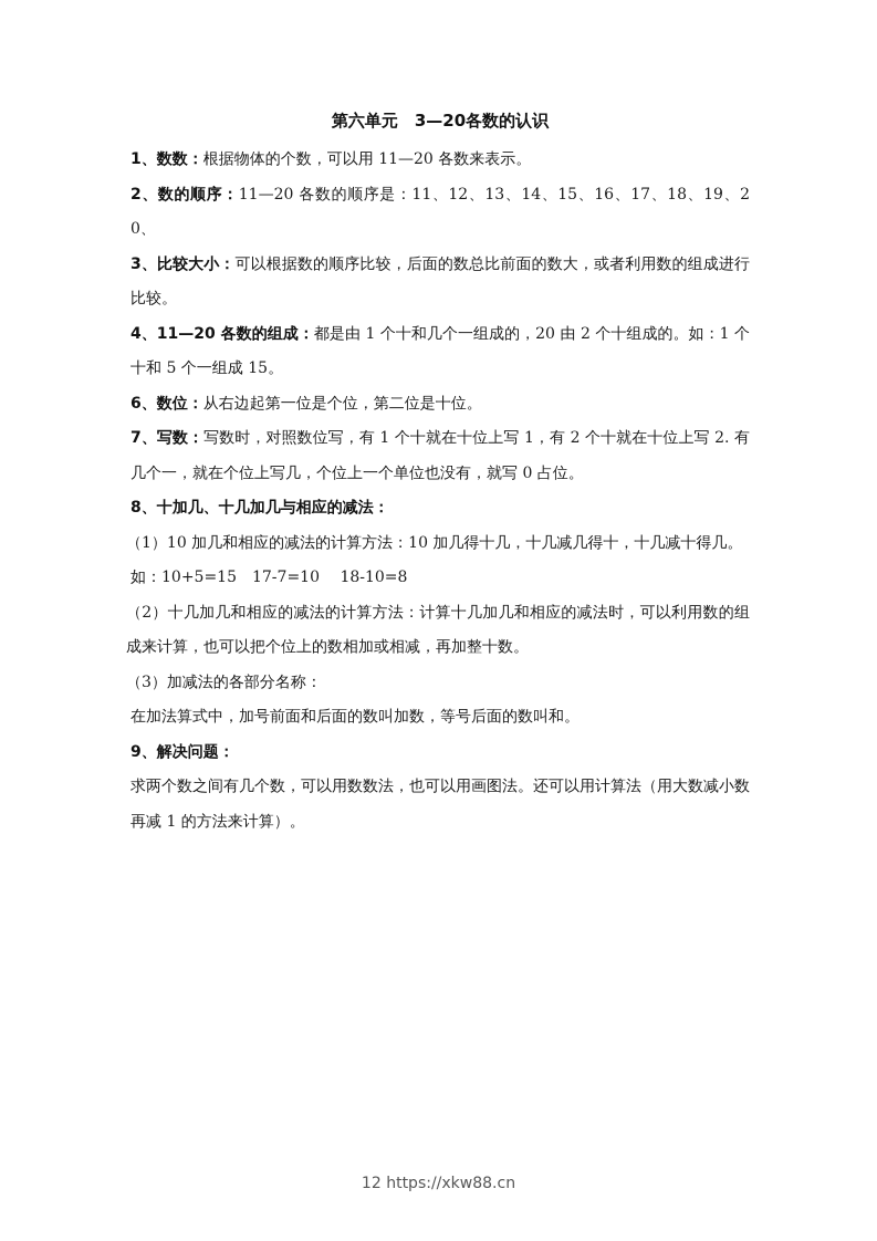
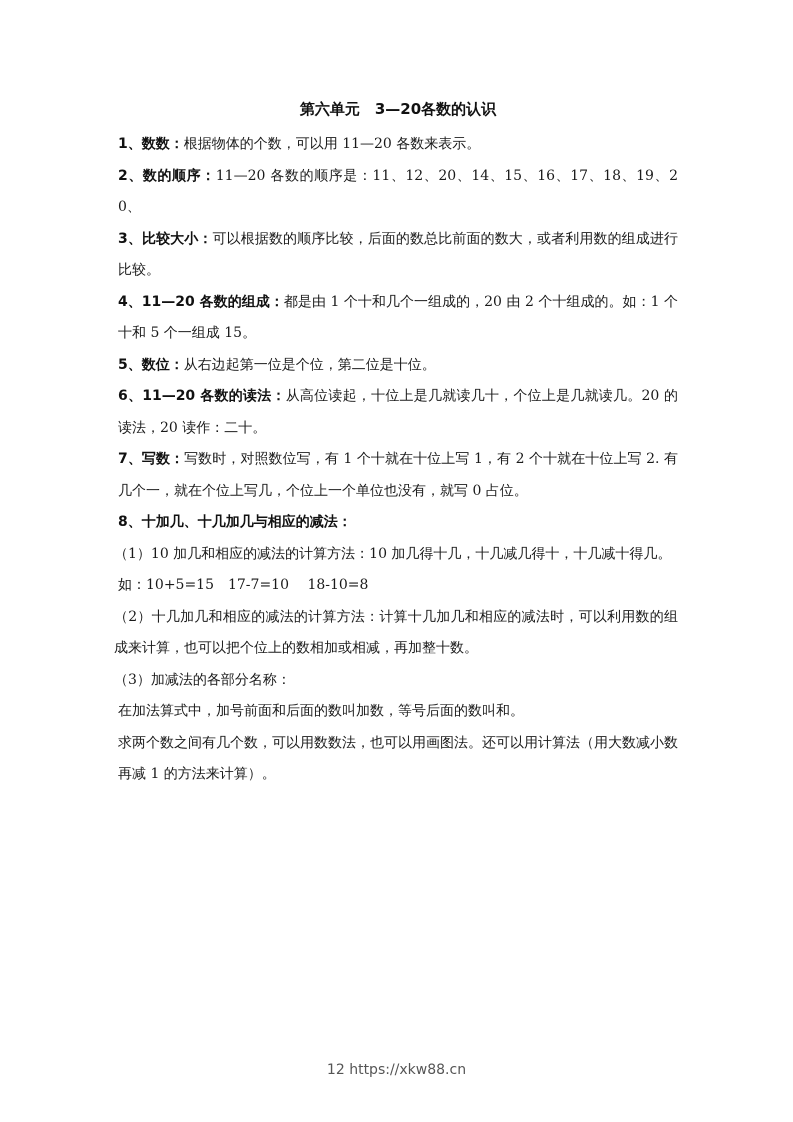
  第六单元 3—20各数的认识
  1、数数：根据物体的个数，可以用 11—20 各数来表示。
- 2、数的顺序：11—20 各数的顺序是：11、12、13、14、15、16、17、18、19、20、
+ 2、数的顺序：11—20 各数的顺序是：11、12、20、14、15、16、17、18、19、20、
  3、比较大小：可以根据数的顺序比较，后面的数总比前面的数大，或者利用数的组成进行比较。
  4、11—20 各数的组成：都是由 1 个十和几个一组成的，20 由 2 个十组成的。如：1 个十和 5 个一组成 15。
- 6、数位：从右边起第一位是个位，第二位是十位。
+ 5、数位：从右边起第一位是个位，第二位是十位。
+ 6、11—20 各数的读法：从高位读起，十位上是几就读几十，个位上是几就读几。20 的读法，20 读作：二十。
  7、写数：写数时，对照数位写，有 1 个十就在十位上写 1，有 2 个十就在十位上写 2. 有几个一，就在个位上写几，个位上一个单位也没有，就写 0 占位。
  8、十加几、十几加几与相应的减法：
  （1）10 加几和相应的减法的计算方法：10 加几得十几，十几减几得十，十几减十得几。
  如：10+5=15 17-7=10 18-10=8
  （2）十几加几和相应的减法的计算方法：计算十几加几和相应的减法时，可以利用数的组成来计算，也可以把个位上的数相加或相减，再加整十数。
  （3）加减法的各部分名称：
  在加法算式中，加号前面和后面的数叫加数，等号后面的数叫和。
- 9、解决问题：
  求两个数之间有几个数，可以用数数法，也可以用画图法。还可以用计算法（用大数减小数再减 1 的方法来计算）。
  12 https://xkw88.cn
